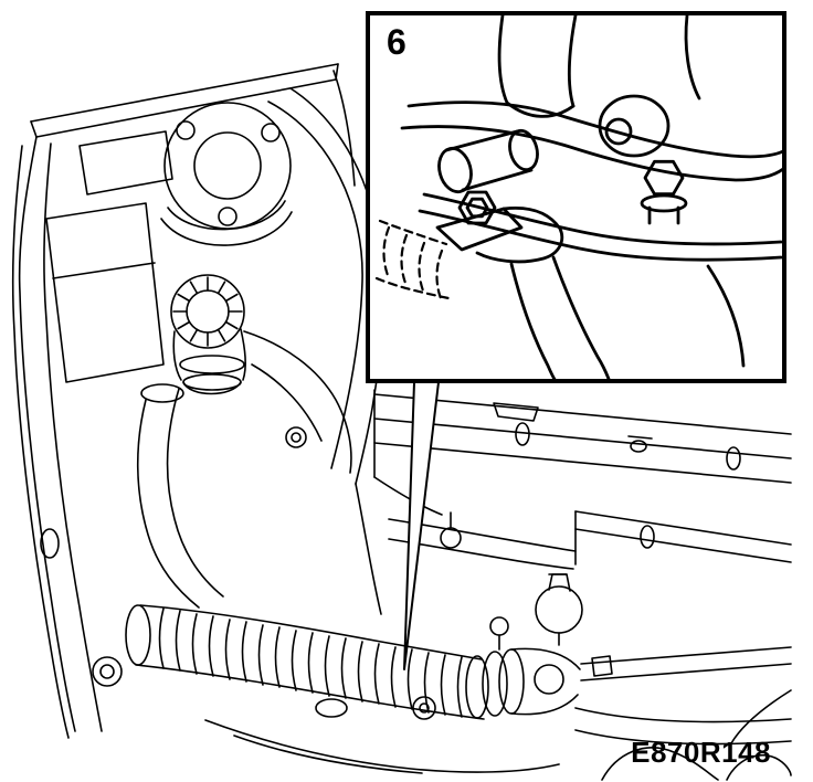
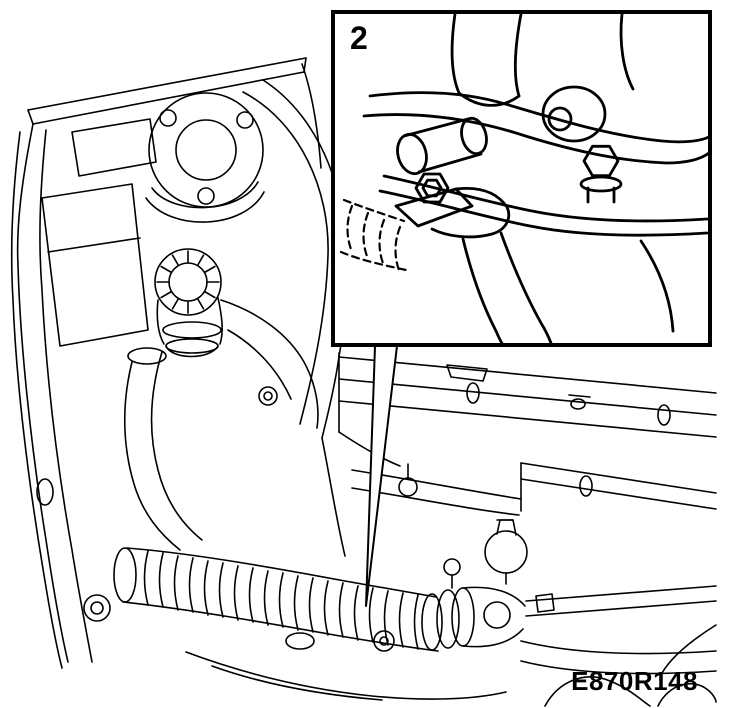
- 6
+ 2
  E870R148
